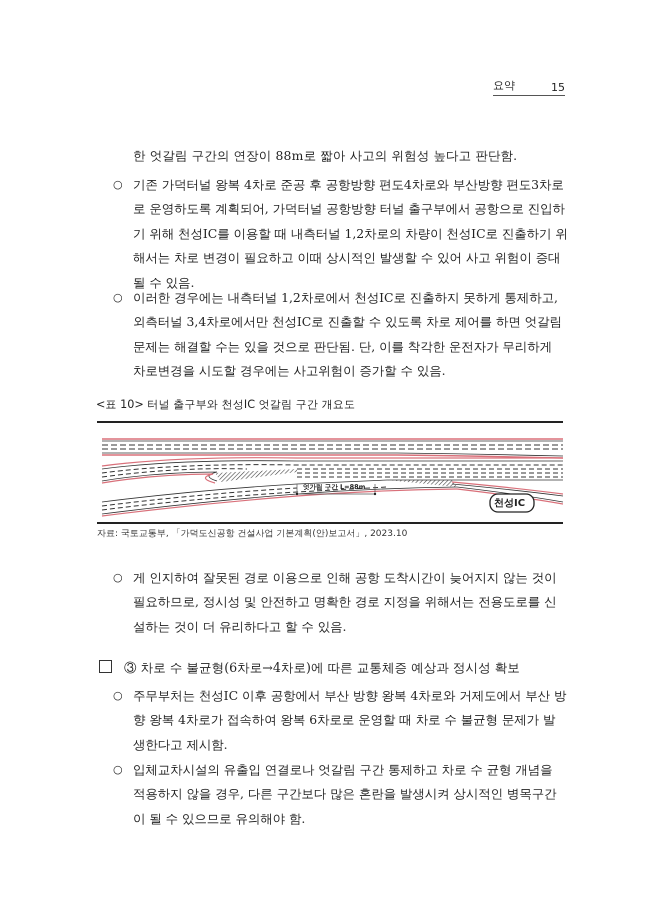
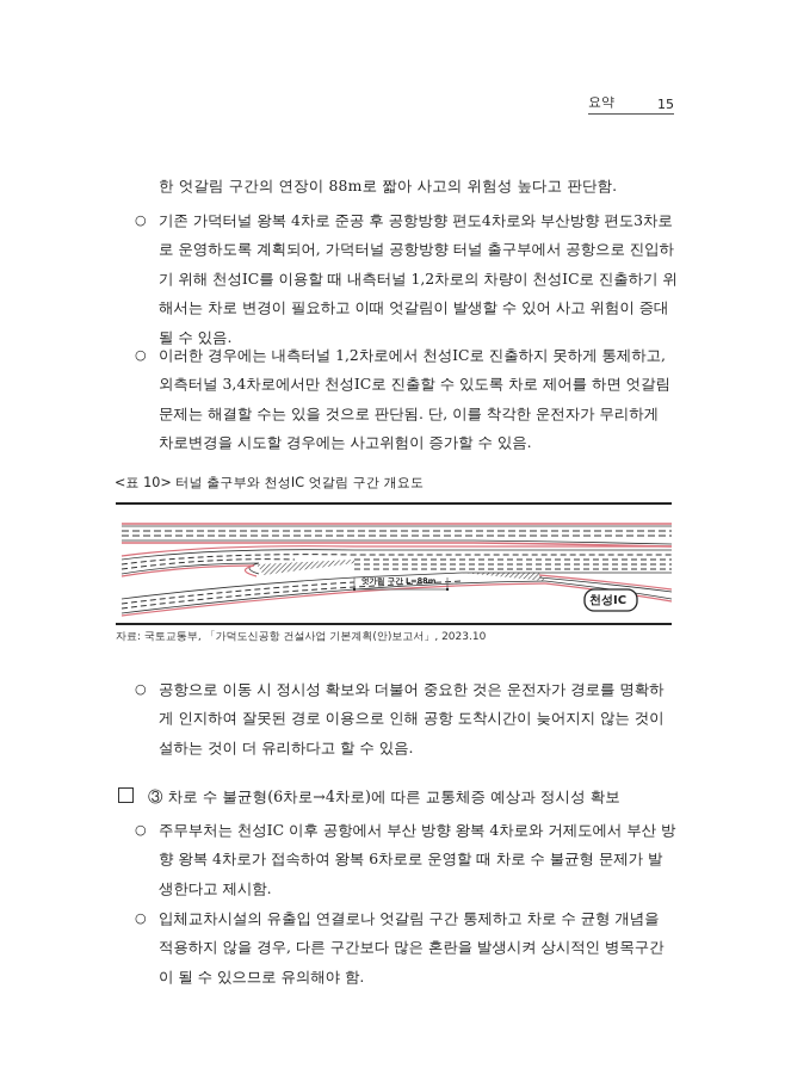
  요약
  15
  한 엇갈림 구간의 연장이 88m로 짧아 사고의 위험성 높다고 판단함.
  ○
  기존 가덕터널 왕복 4차로 준공 후 공항방향 편도4차로와 부산방향 편도3차로
  로 운영하도록 계획되어, 가덕터널 공항방향 터널 출구부에서 공항으로 진입하
  기 위해 천성IC를 이용할 때 내측터널 1,2차로의 차량이 천성IC로 진출하기 위
- 해서는 차로 변경이 필요하고 이때 상시적인 발생할 수 있어 사고 위험이 증대
+ 해서는 차로 변경이 필요하고 이때 엇갈림이 발생할 수 있어 사고 위험이 증대
  될 수 있음.
  ○
  이러한 경우에는 내측터널 1,2차로에서 천성IC로 진출하지 못하게 통제하고,
  외측터널 3,4차로에서만 천성IC로 진출할 수 있도록 차로 제어를 하면 엇갈림
  문제는 해결할 수는 있을 것으로 판단됨. 단, 이를 착각한 운전자가 무리하게
  차로변경을 시도할 경우에는 사고위험이 증가할 수 있음.
  <표 10> 터널 출구부와 천성IC 엇갈림 구간 개요도
  엇가림 구간 L=88m
  천성IC
  자료: 국토교통부, 「가덕도신공항 건설사업 기본계획(안)보고서」, 2023.10
  ○
+ 공항으로 이동 시 정시성 확보와 더불어 중요한 것은 운전자가 경로를 명확하
  게 인지하여 잘못된 경로 이용으로 인해 공항 도착시간이 늦어지지 않는 것이
- 필요하므로, 정시성 및 안전하고 명확한 경로 지정을 위해서는 전용도로를 신
  설하는 것이 더 유리하다고 할 수 있음.
  ③ 차로 수 불균형(6차로→4차로)에 따른 교통체증 예상과 정시성 확보
  ○
  주무부처는 천성IC 이후 공항에서 부산 방향 왕복 4차로와 거제도에서 부산 방
  향 왕복 4차로가 접속하여 왕복 6차로로 운영할 때 차로 수 불균형 문제가 발
  생한다고 제시함.
  ○
  입체교차시설의 유출입 연결로나 엇갈림 구간 통제하고 차로 수 균형 개념을
  적용하지 않을 경우, 다른 구간보다 많은 혼란을 발생시켜 상시적인 병목구간
  이 될 수 있으므로 유의해야 함.
